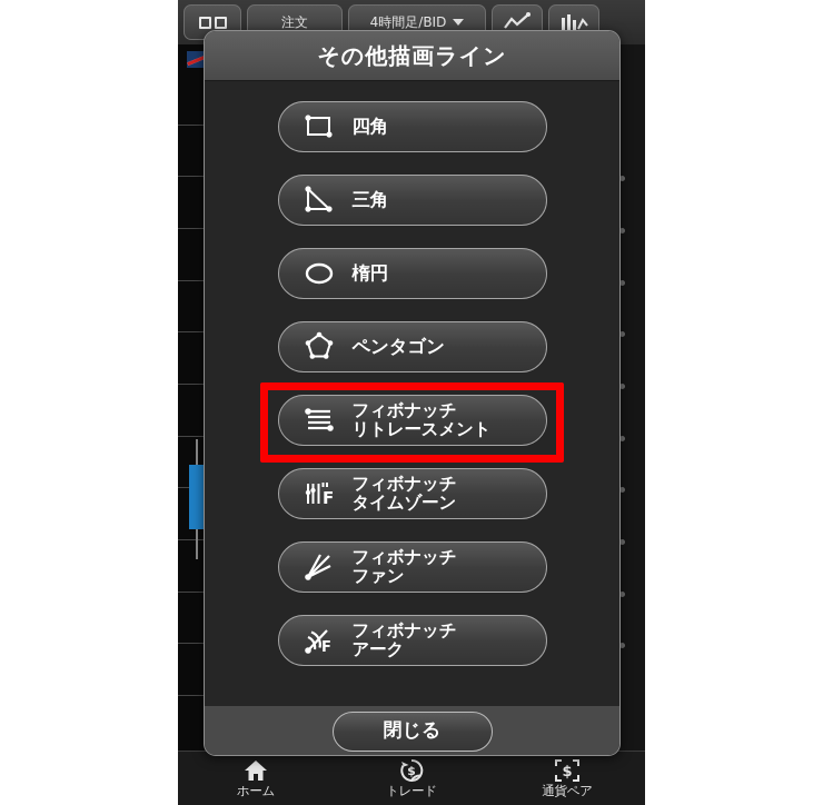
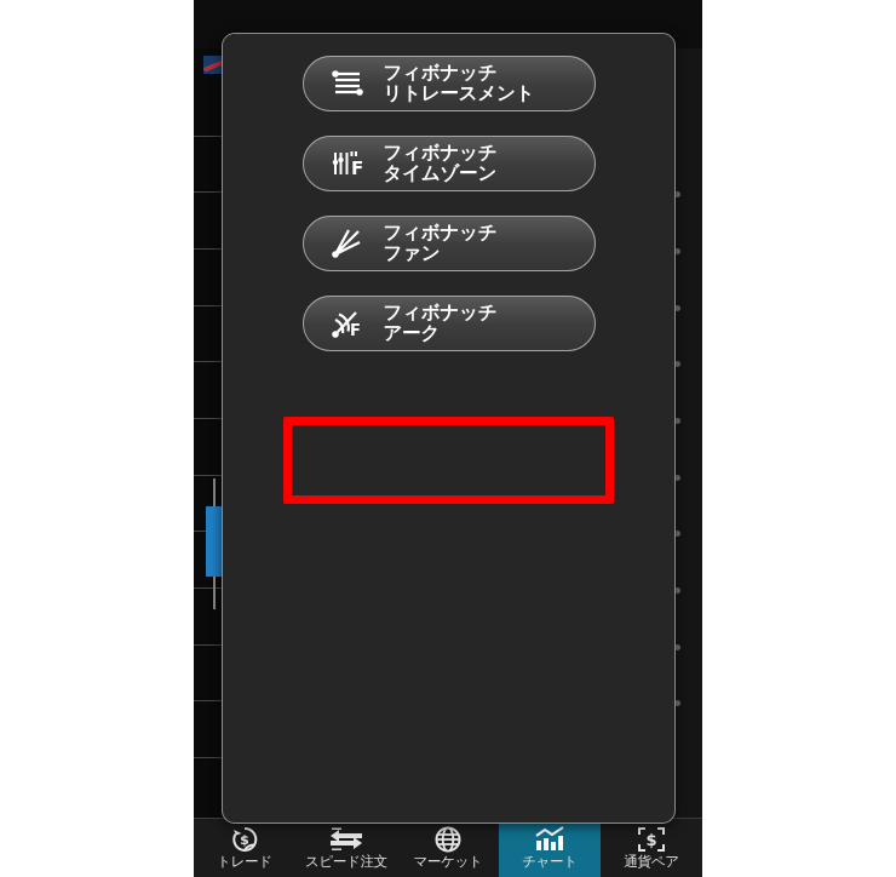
- 注文
- 4時間足/BID
- ホーム
  $
  トレード
+ スピード注文
+ マーケット
+ チャート
  $
  通貨ペア
- その他描画ライン
- 四角
- 三角
- 楕円
- ペンタゴン
  フィボナッチ
  リトレースメント
  F
  フィボナッチ
  タイムゾーン
  フィボナッチ
  ファン
  F
  フィボナッチ
  アーク
- 閉じる
